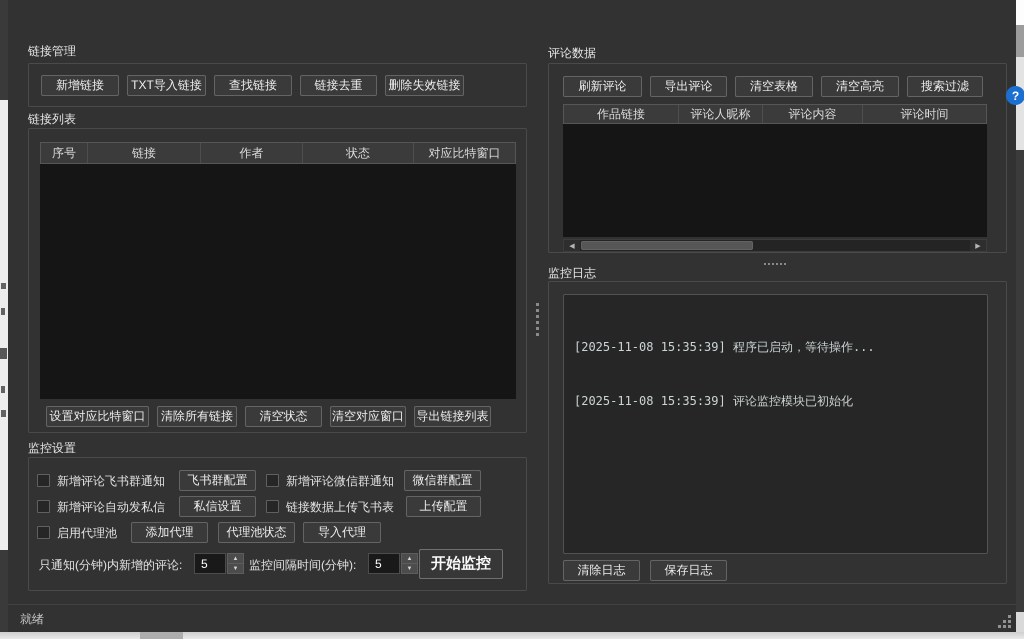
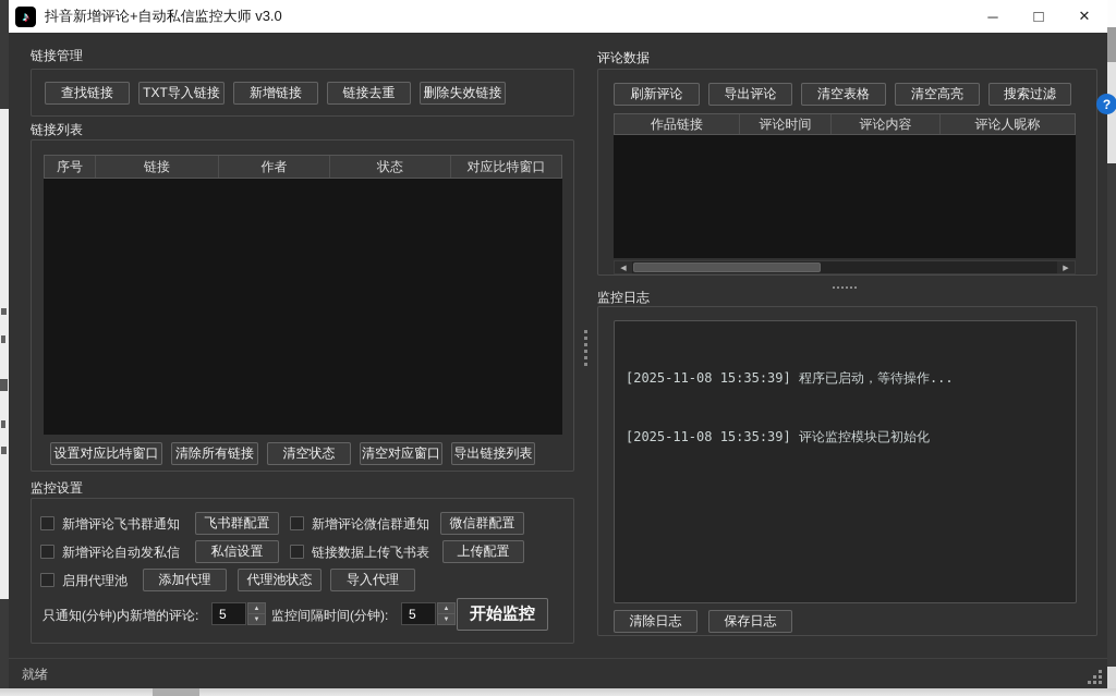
  ?
+ ♪
+ 抖音新增评论+自动私信监控大师 v3.0
+ ─
+ □
+ ✕
  链接管理
- 新增链接
+ 查找链接
  TXT导入链接
- 查找链接
+ 新增链接
  链接去重
  删除失效链接
  链接列表
  序号
  链接
  作者
  状态
  对应比特窗口
  设置对应比特窗口
  清除所有链接
  清空状态
  清空对应窗口
  导出链接列表
  监控设置
  新增评论飞书群通知
  飞书群配置
  新增评论微信群通知
  微信群配置
  新增评论自动发私信
  私信设置
  链接数据上传飞书表
  上传配置
  启用代理池
  添加代理
  代理池状态
  导入代理
  只通知(分钟)内新增的评论:
  5
  监控间隔时间(分钟):
  5
  开始监控
  评论数据
  刷新评论
  导出评论
  清空表格
  清空高亮
  搜索过滤
  作品链接
- 评论人昵称
+ 评论时间
  评论内容
- 评论时间
+ 评论人昵称
  监控日志
  [2025-11-08 15:35:39] 程序已启动，等待操作...
  [2025-11-08 15:35:39] 评论监控模块已初始化
  清除日志
  保存日志
  就绪
